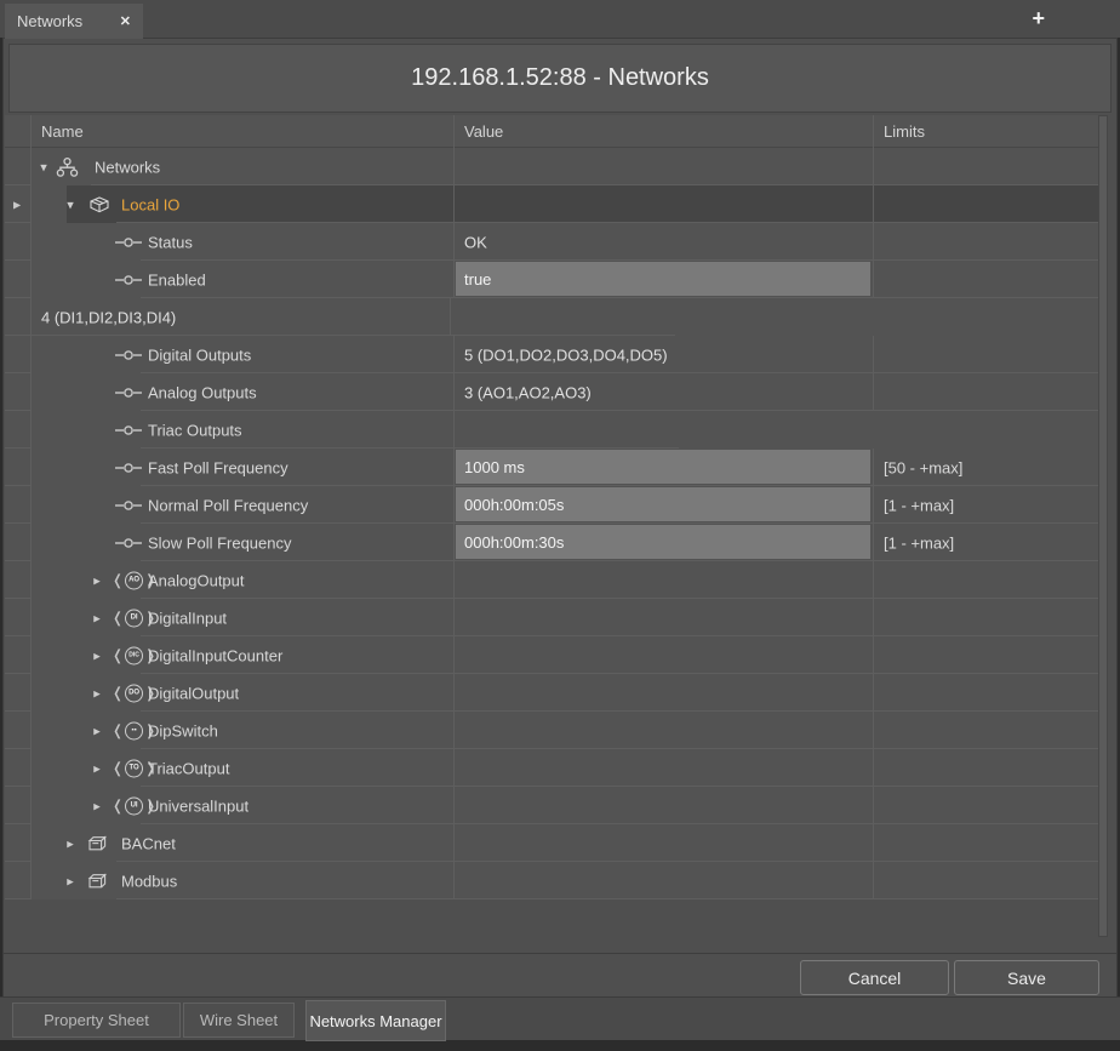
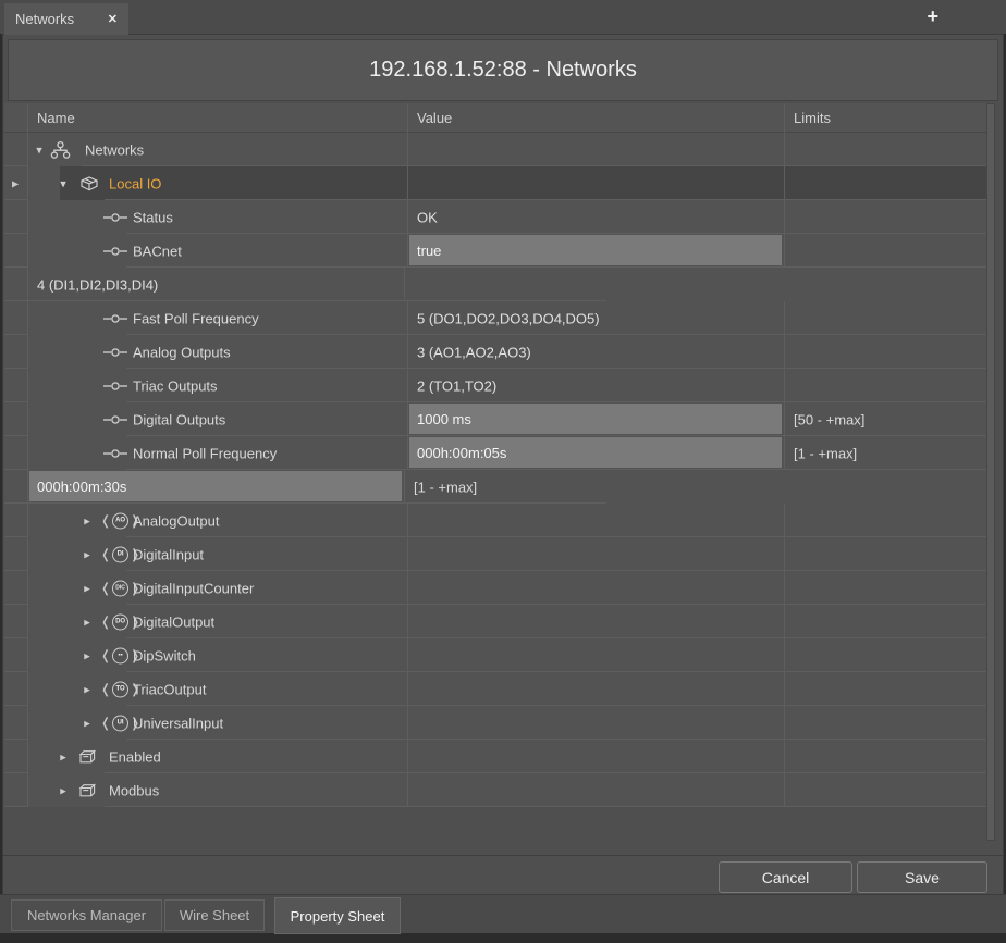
  Networks
  ✕
  +
  192.168.1.52:88 - Networks
  Name
  Value
  Limits
  ▾
  Networks
  ▶
  ▾
  Local IO
  Status
  OK
- Enabled
+ BACnet
  true
  4 (DI1,DI2,DI3,DI4)
- Digital Outputs
+ Fast Poll Frequency
  5 (DO1,DO2,DO3,DO4,DO5)
  Analog Outputs
  3 (AO1,AO2,AO3)
  Triac Outputs
+ 2 (TO1,TO2)
- Fast Poll Frequency
+ Digital Outputs
  1000 ms
  [50 - +max]
  Normal Poll Frequency
  000h:00m:05s
  [1 - +max]
- Slow Poll Frequency
  000h:00m:30s
  [1 - +max]
  ▸
  ❬
  ❭
  AnalogOutput
  ▸
  ❬
  ❭
  DigitalInput
  ▸
  ❬
  ❭
  DigitalInputCounter
  ▸
  ❬
  ❭
  DigitalOutput
  ▸
  ❬
  ❭
  DipSwitch
  ▸
  ❬
  ❭
  TriacOutput
  ▸
  ❬
  ❭
  UniversalInput
  ▸
- BACnet
+ Enabled
  ▸
  Modbus
  Cancel
  Save
- Property Sheet
+ Networks Manager
  Wire Sheet
- Networks Manager
+ Property Sheet
